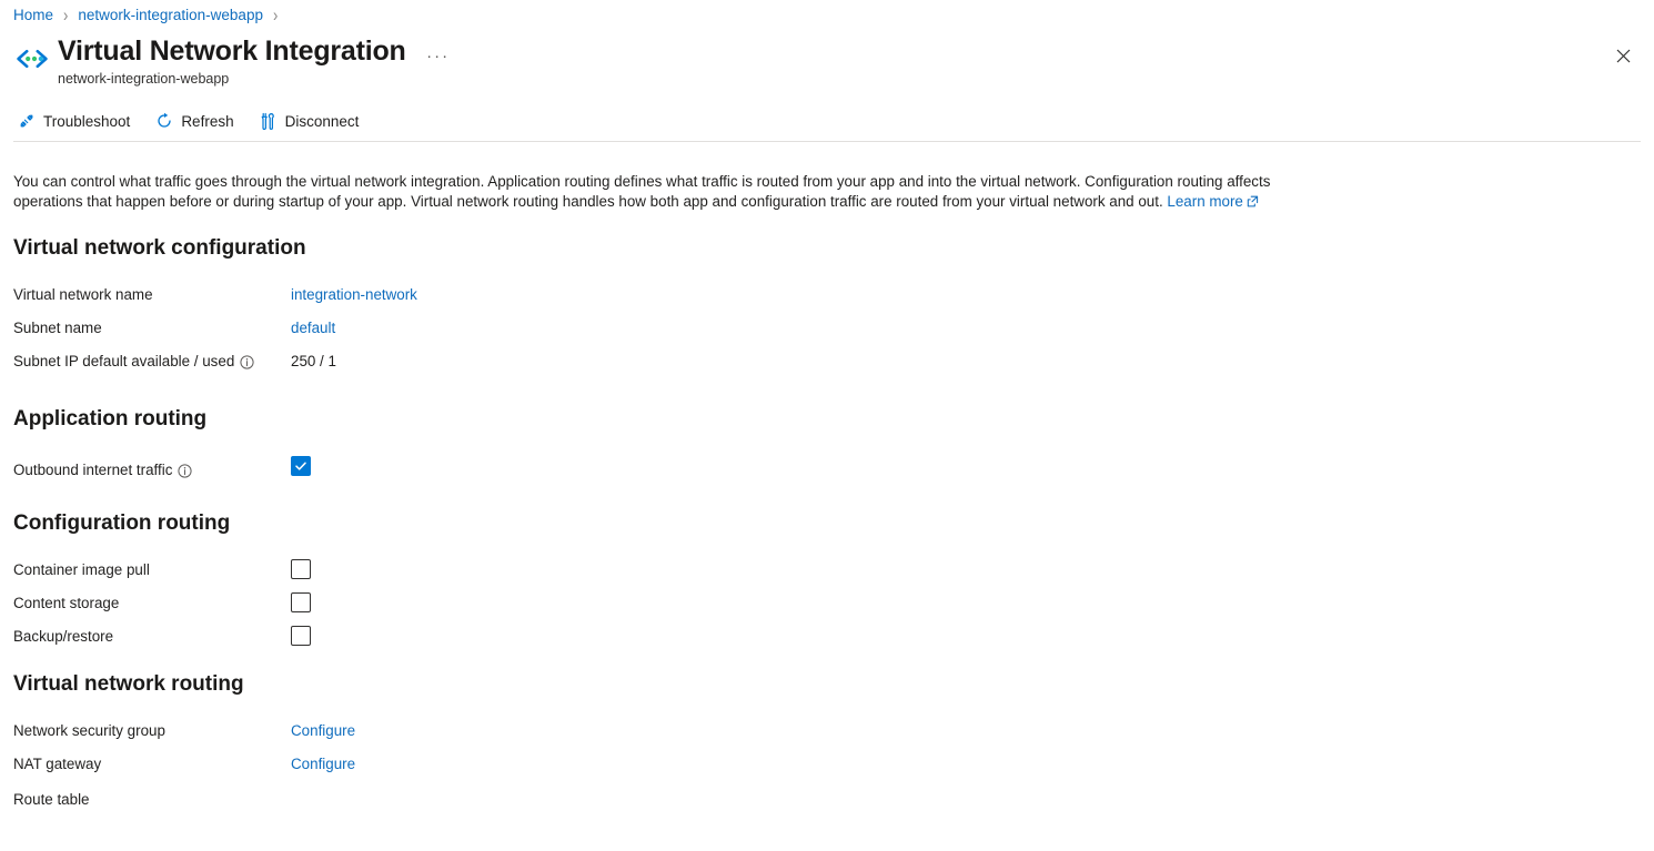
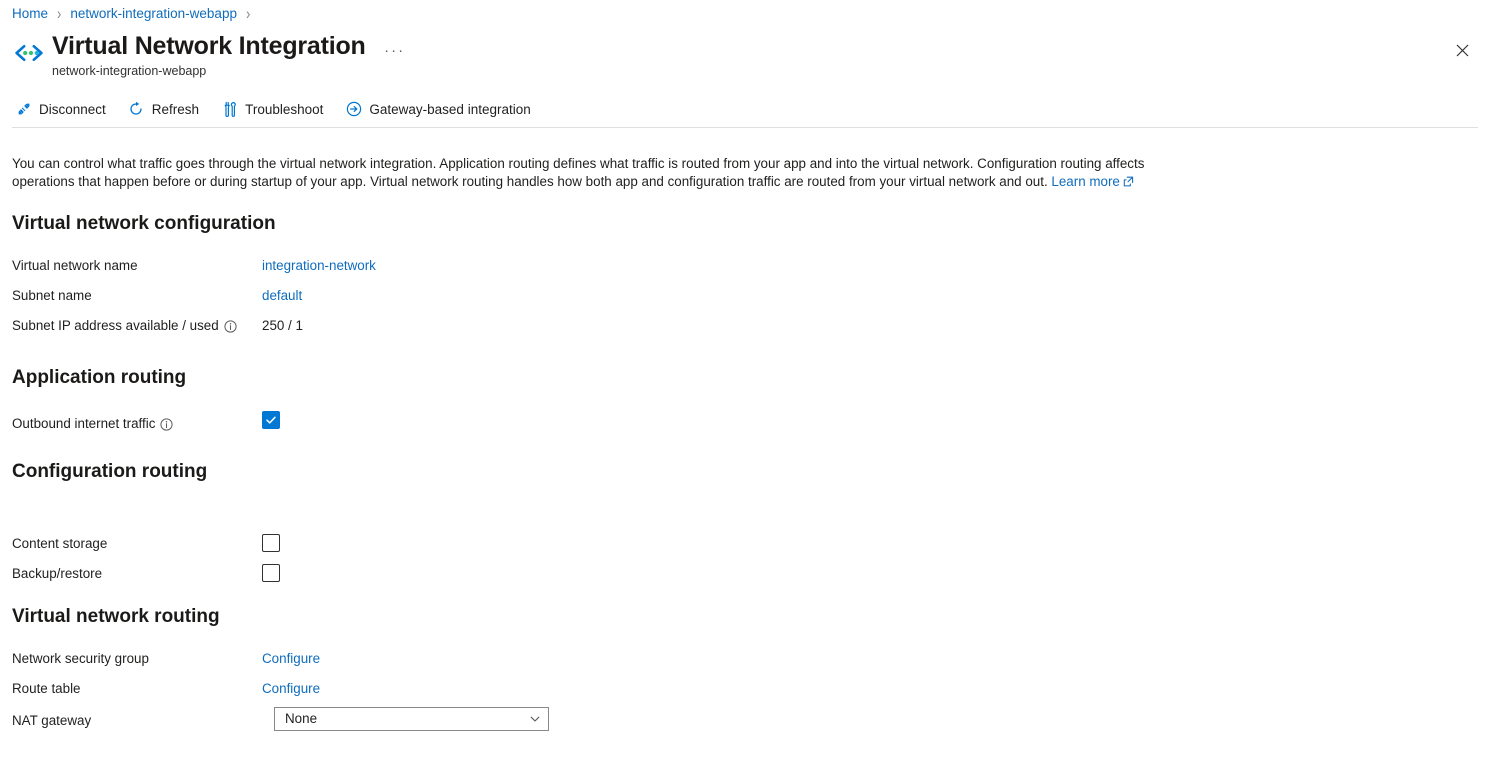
  Home
  ›
  network-integration-webapp
  ›
  Virtual Network Integration
  ···
  network-integration-webapp
- Troubleshoot
+ Disconnect
  Refresh
- Disconnect
+ Troubleshoot
+ Gateway-based integration
  You can control what traffic goes through the virtual network integration. Application routing defines what traffic is routed from your app and into the virtual network. Configuration routing affects operations that happen before or during startup of your app. Virtual network routing handles how both app and configuration traffic are routed from your virtual network and out. Learn more
  Virtual network configuration
  Virtual network name
  integration-network
  Subnet name
  default
- Subnet IP default available / used
+ Subnet IP address available / used
  250 / 1
  Application routing
  Outbound internet traffic
  Configuration routing
- Container image pull
  Content storage
  Backup/restore
  Virtual network routing
  Network security group
  Configure
- NAT gateway
+ Route table
  Configure
- Route table
+ NAT gateway
+ None
